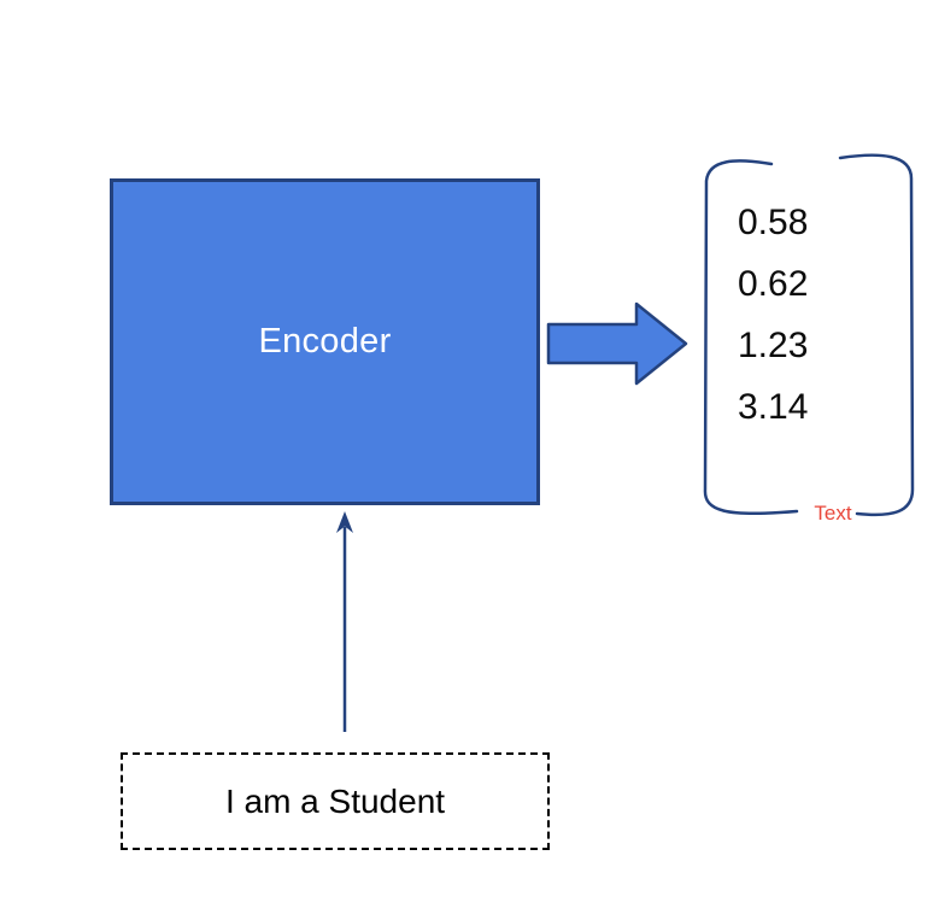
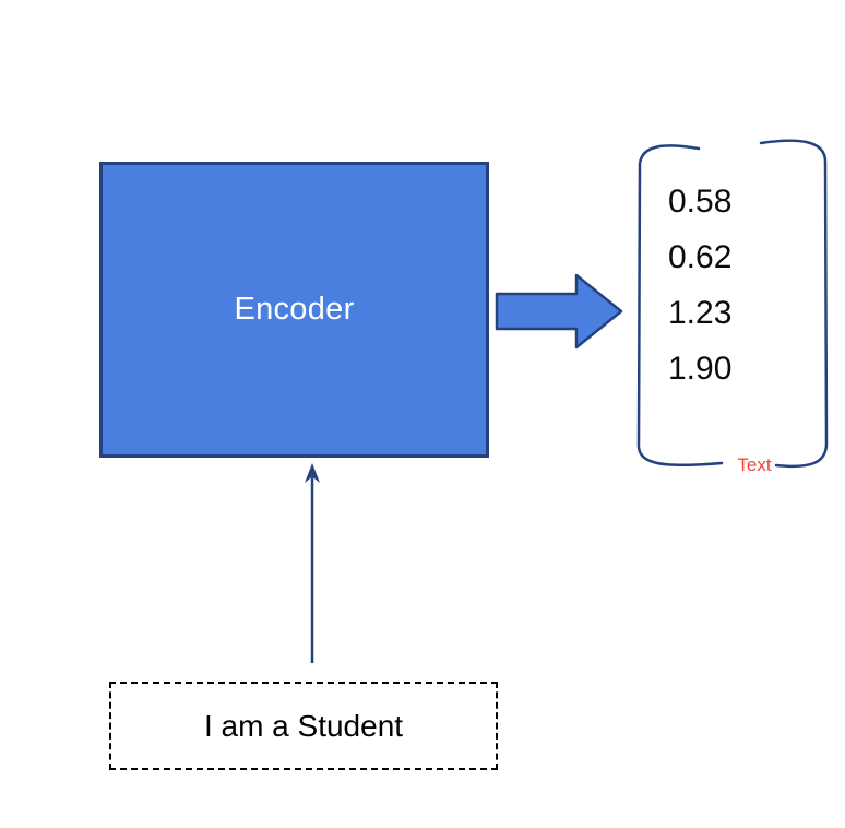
  Encoder
  0.58
  0.62
  1.23
- 3.14
+ 1.90
  Text
  I am a Student
